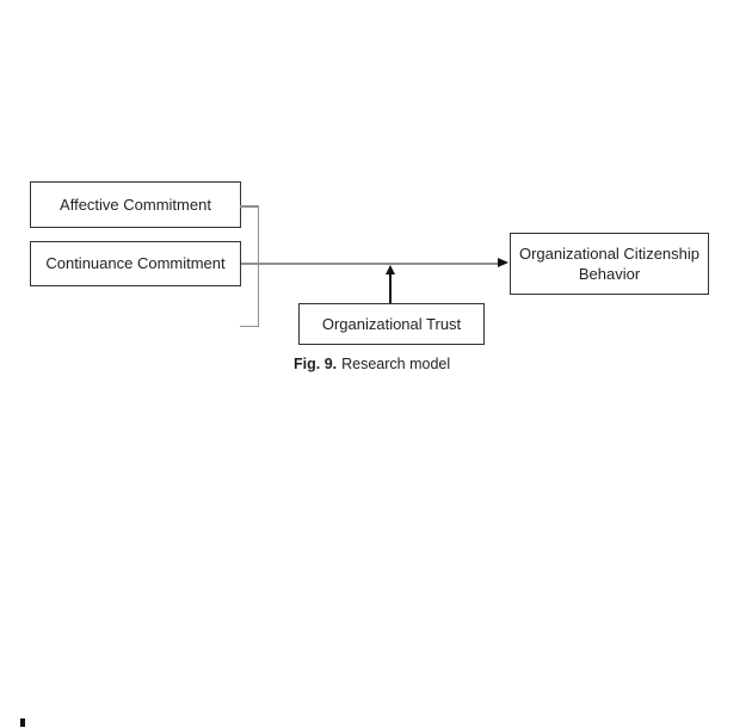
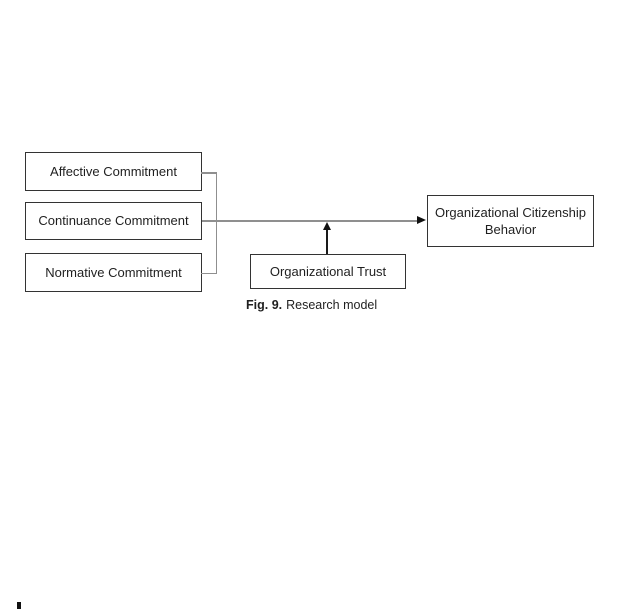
  Affective Commitment
  Continuance Commitment
+ Normative Commitment
  Organizational Trust
  Organizational Citizenship
  Behavior
  Fig. 9. Research model
